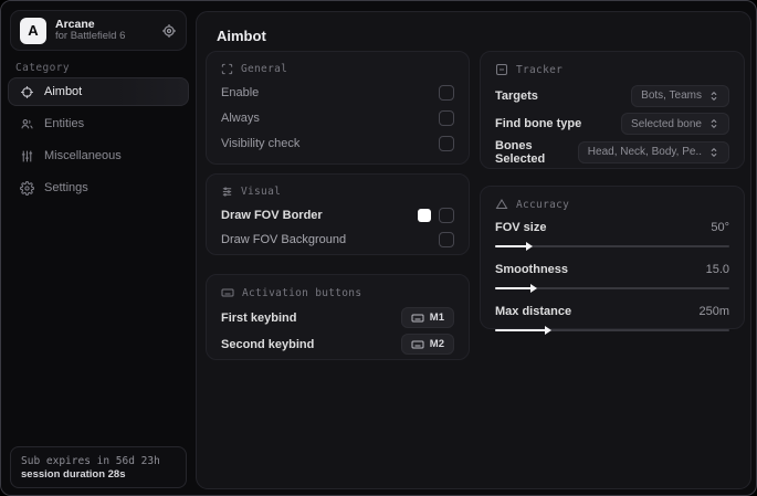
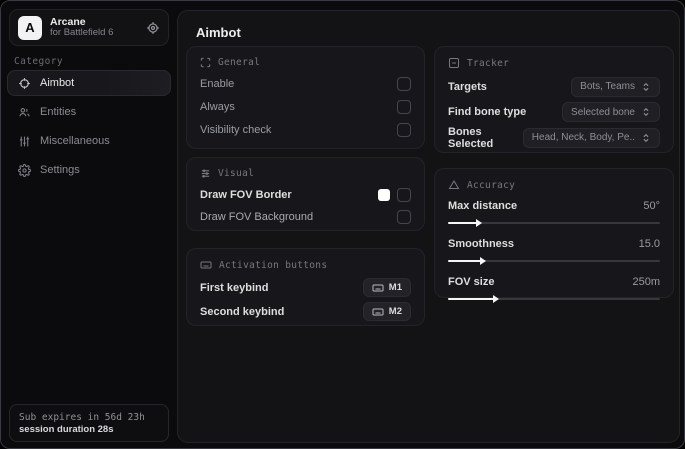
  A
  Arcane
  for Battlefield 6
  Category
  Aimbot
  Entities
  Miscellaneous
  Settings
  Sub expires in 56d 23h
  session duration 28s
  Aimbot
  General
  Enable
  Always
  Visibility check
  Visual
  Draw FOV Border
  Draw FOV Background
  Activation buttons
  First keybind
  M1
  Second keybind
  M2
  Tracker
  Targets
  Bots, Teams
  Find bone type
  Selected bone
  Bones Selected
  Head, Neck, Body, Pe..
  Accuracy
- FOV size
+ Max distance
  50°
  Smoothness
  15.0
- Max distance
+ FOV size
  250m
